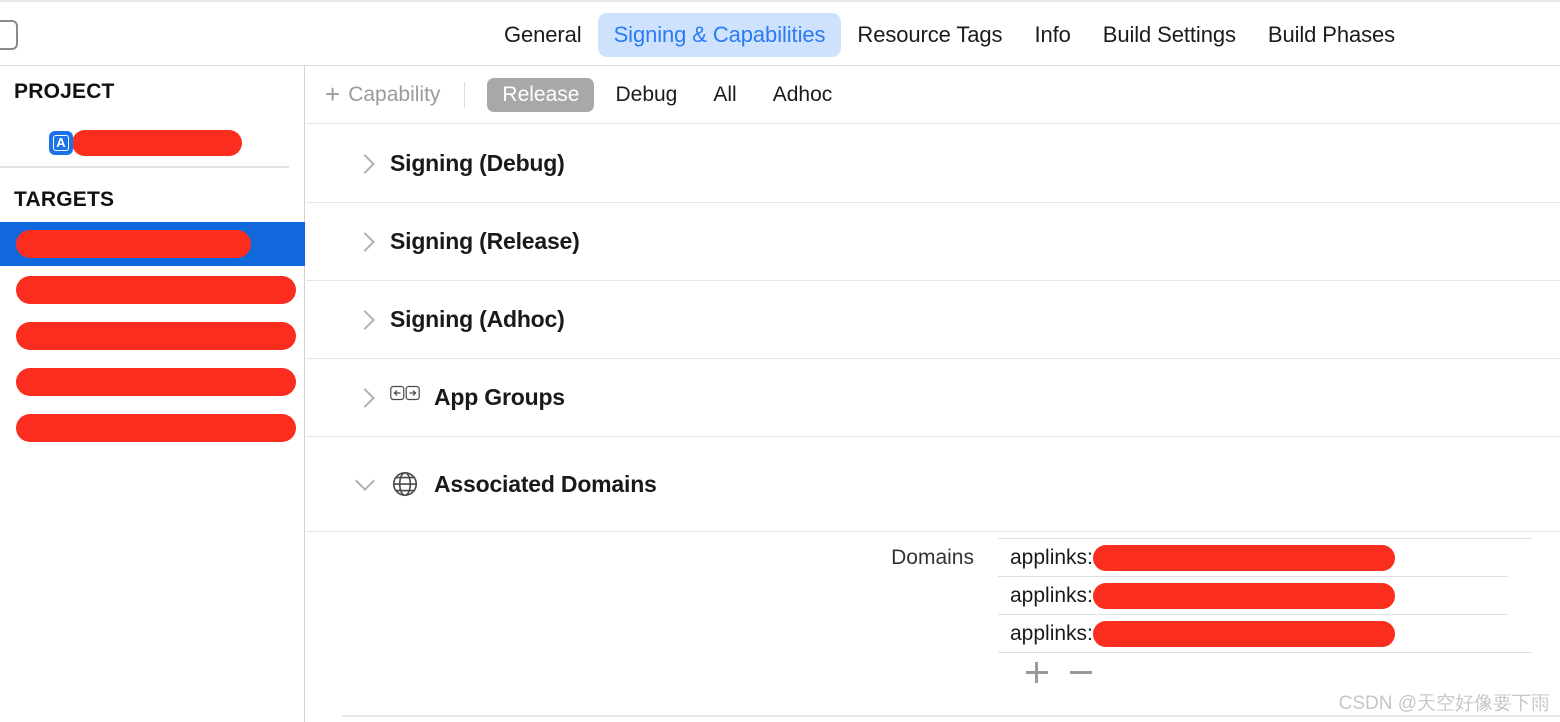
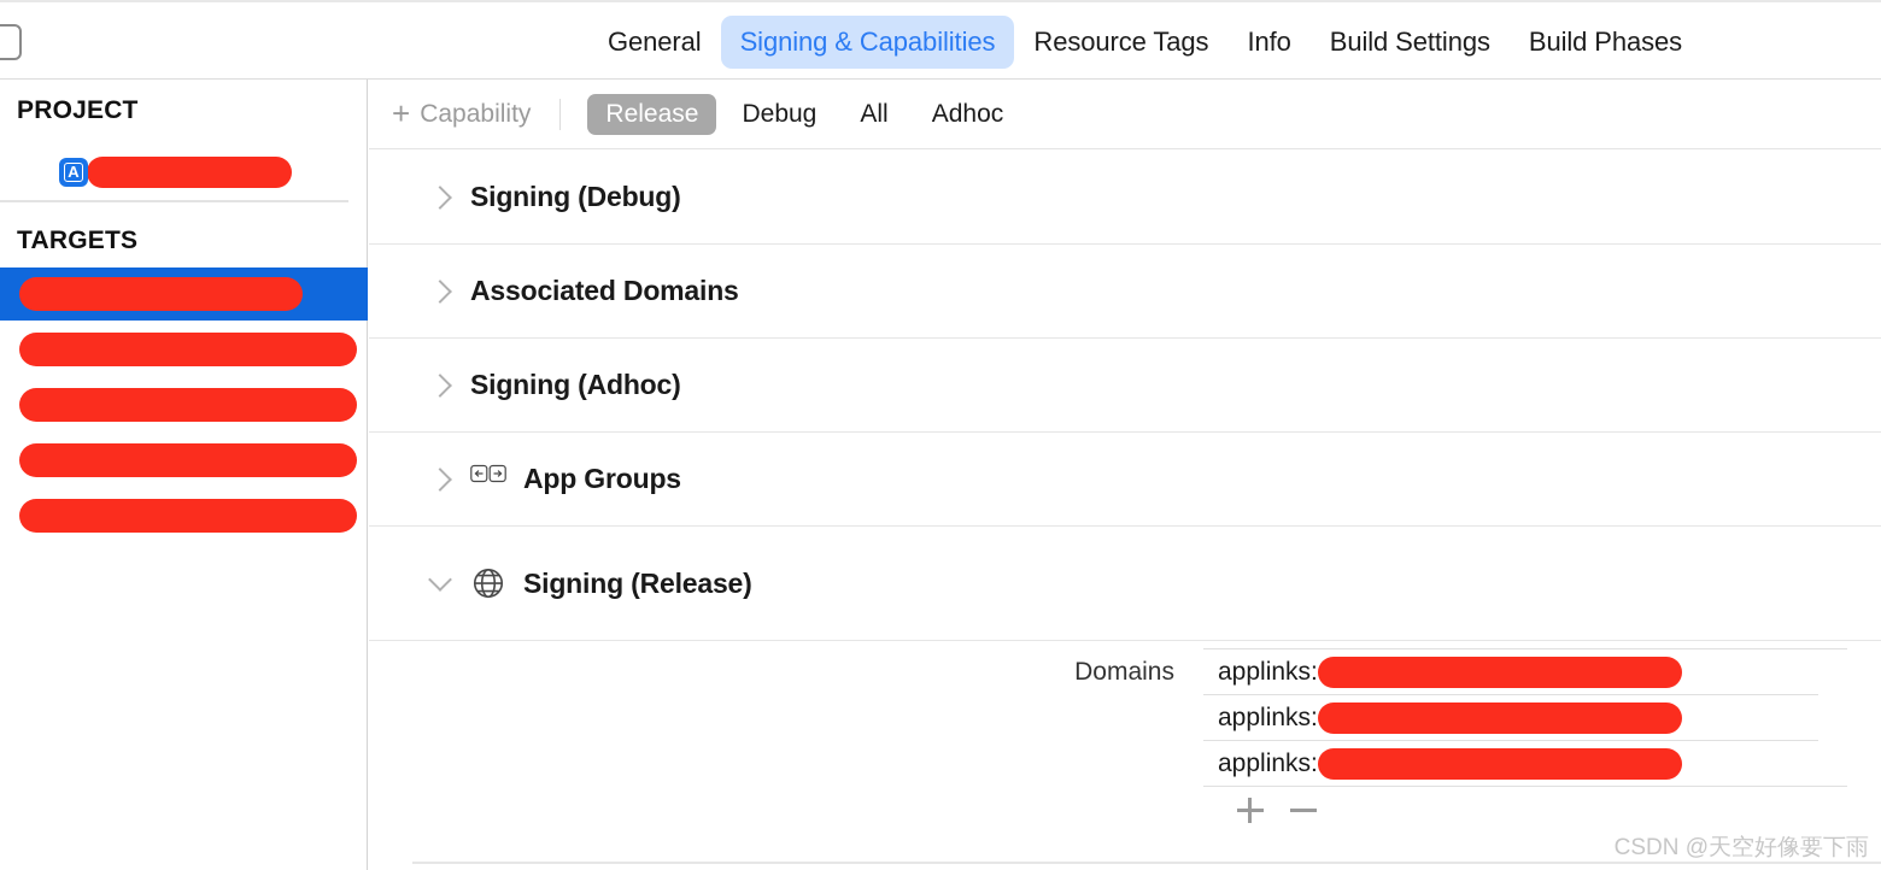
  General
  Signing & Capabilities
  Resource Tags
  Info
  Build Settings
  Build Phases
  PROJECT
  TARGETS
  +
  Capability
  Release
  Debug
  All
  Adhoc
  Signing (Debug)
- Signing (Release)
+ Associated Domains
  Signing (Adhoc)
  App Groups
- Associated Domains
+ Signing (Release)
  Domains
  applinks:
  applinks:
  applinks:
  CSDN @天空好像要下雨
